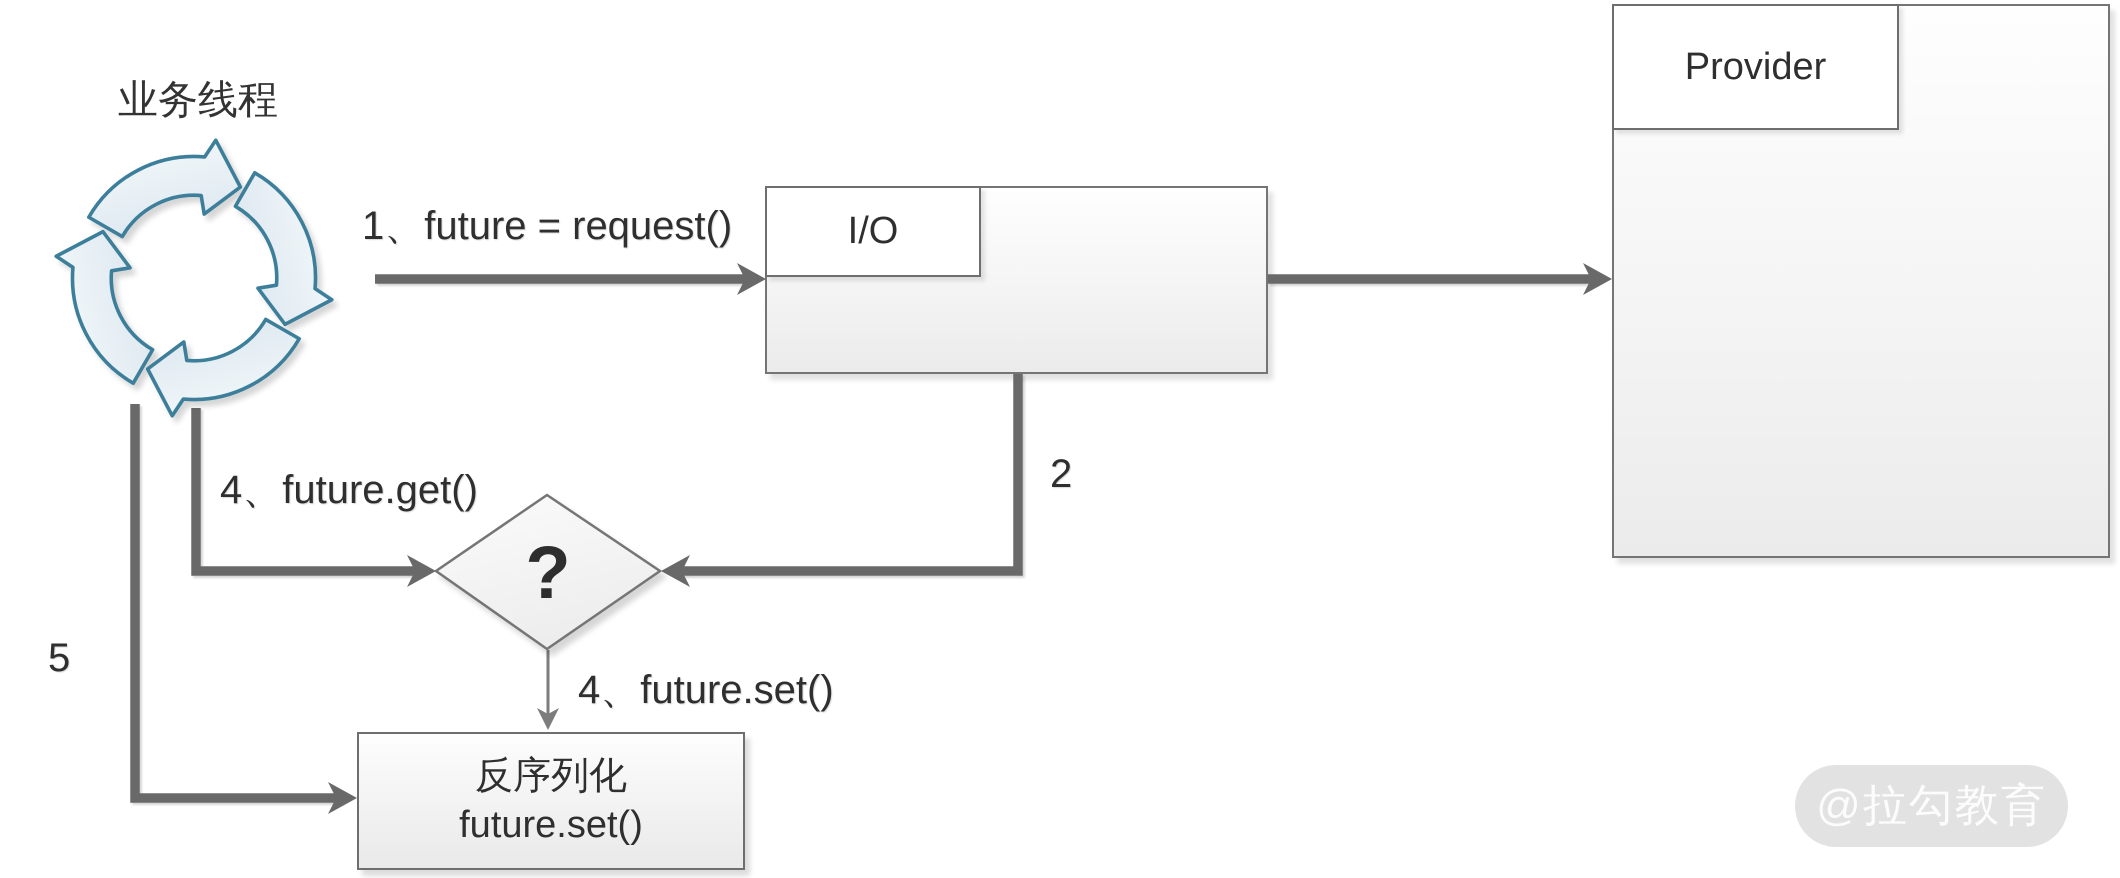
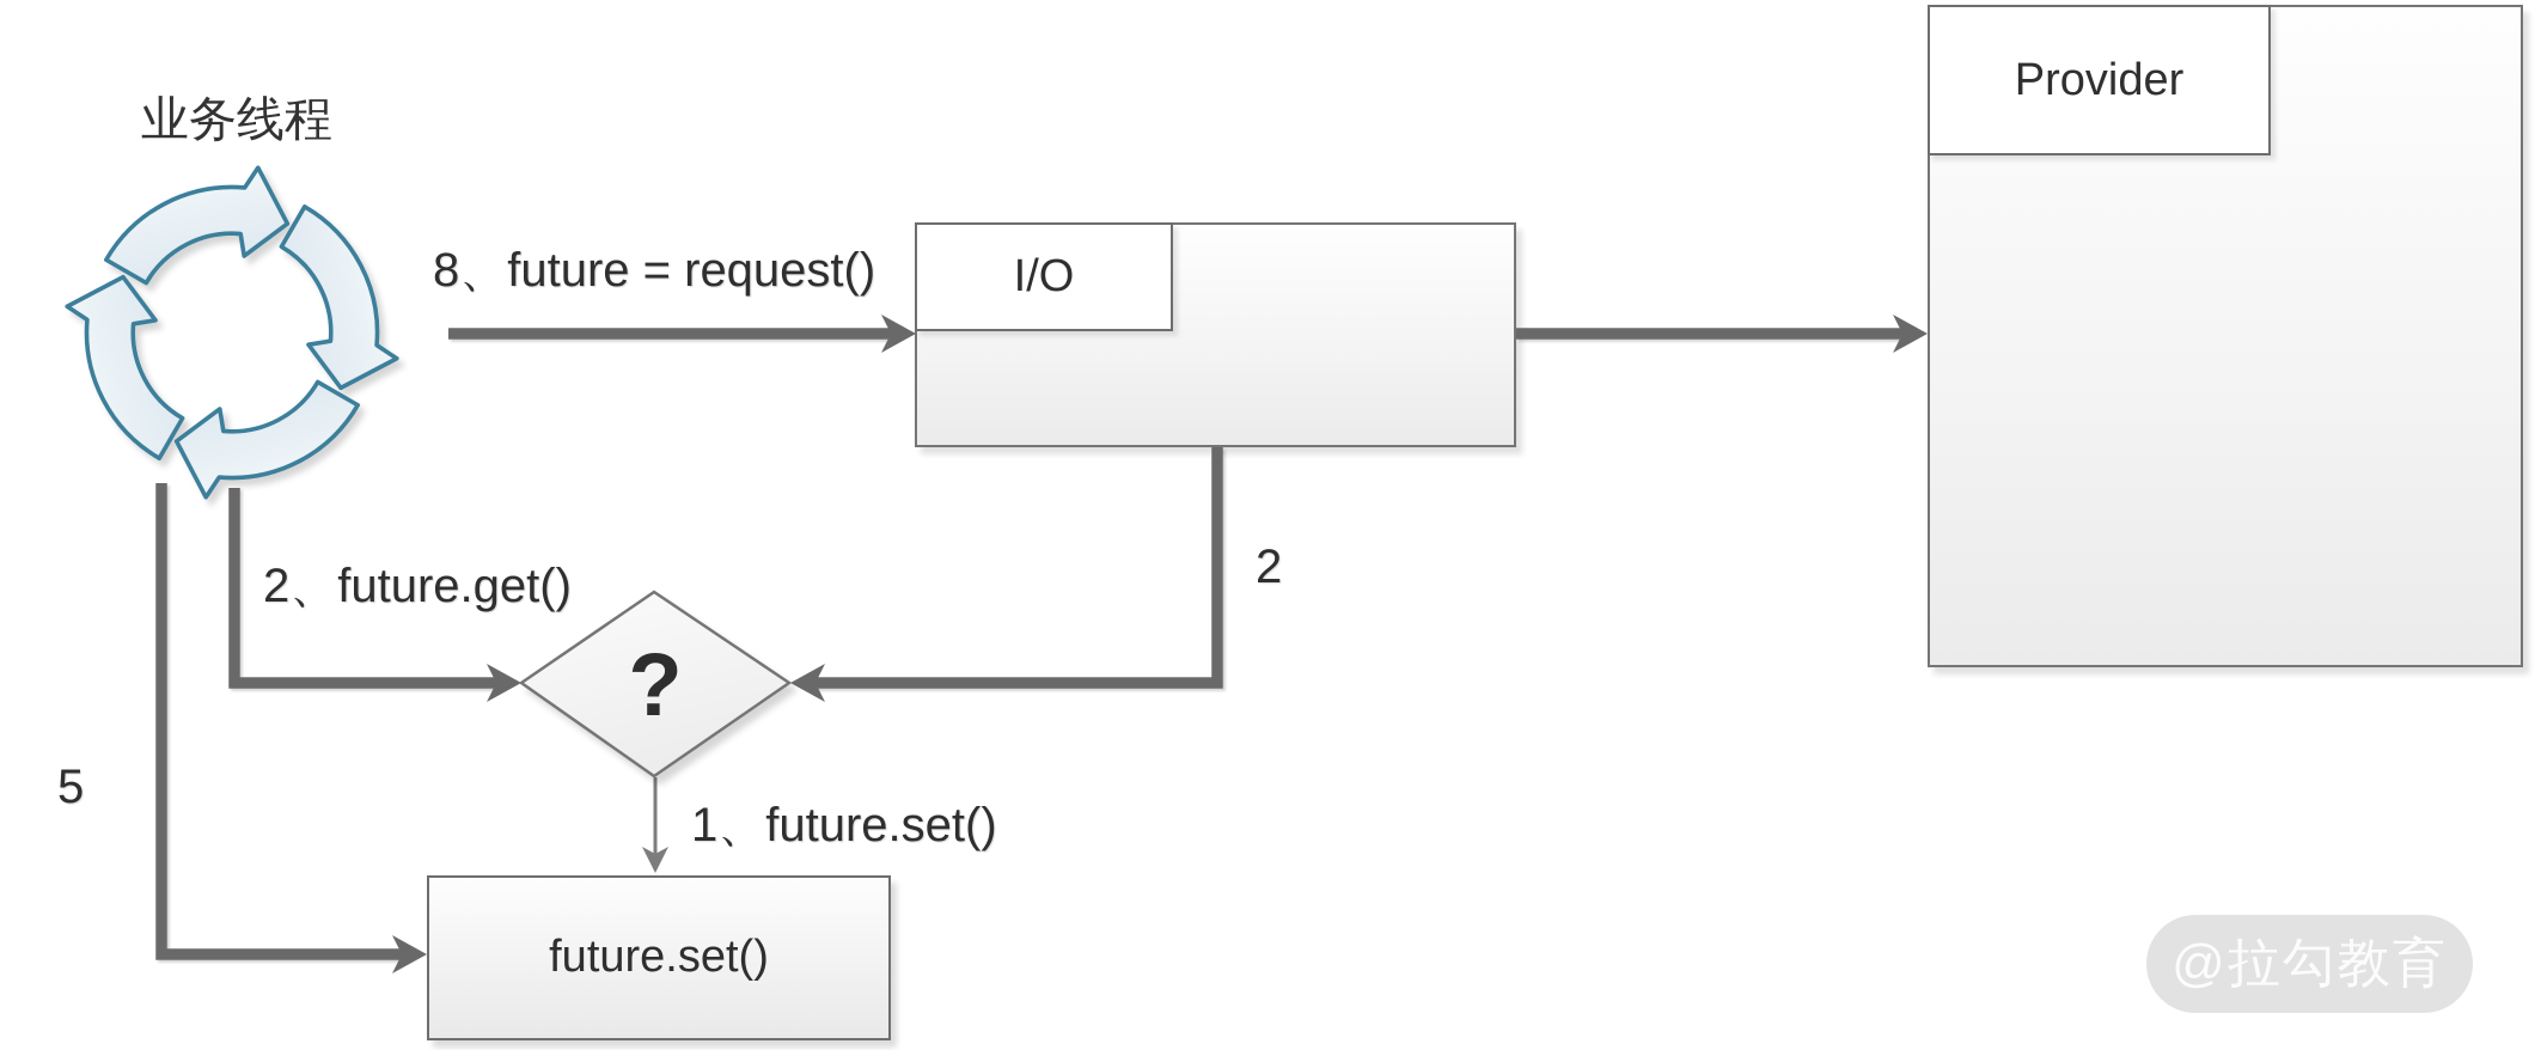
  I/O
  Provider
- 反序列化
  future.set()
  业务线程
- 1、future = request()
+ 8、future = request()
- 4、future.get()
+ 2、future.get()
  2
- 4、future.set()
+ 1、future.set()
  5
  ?
  @拉勾教育
